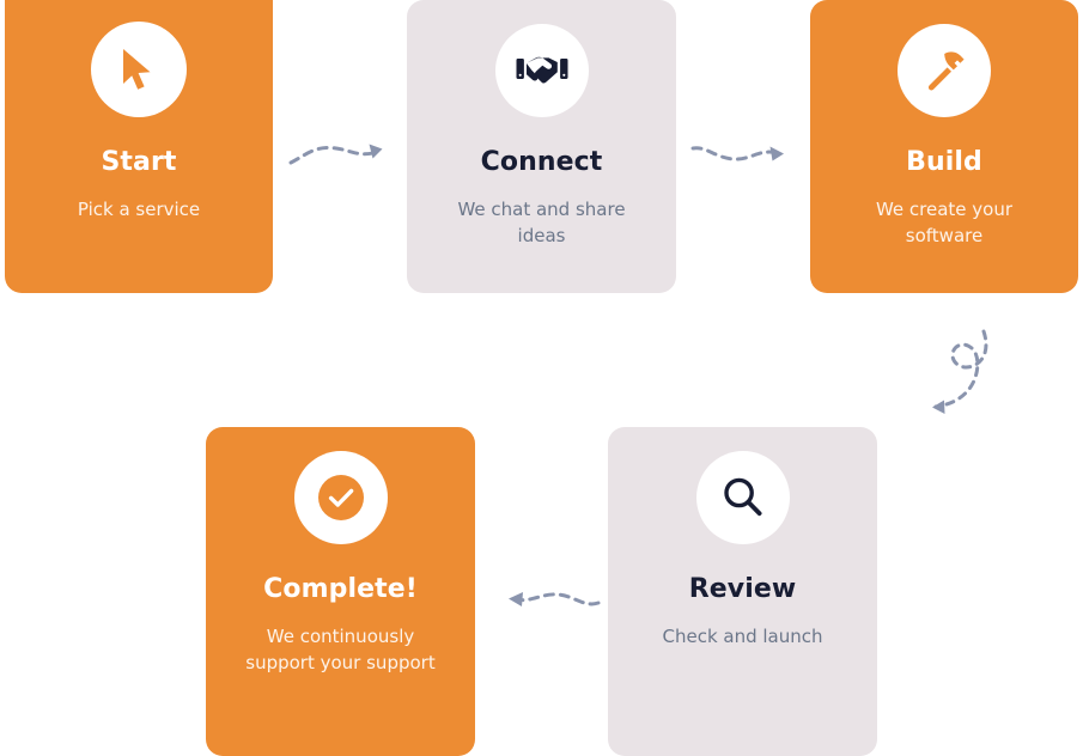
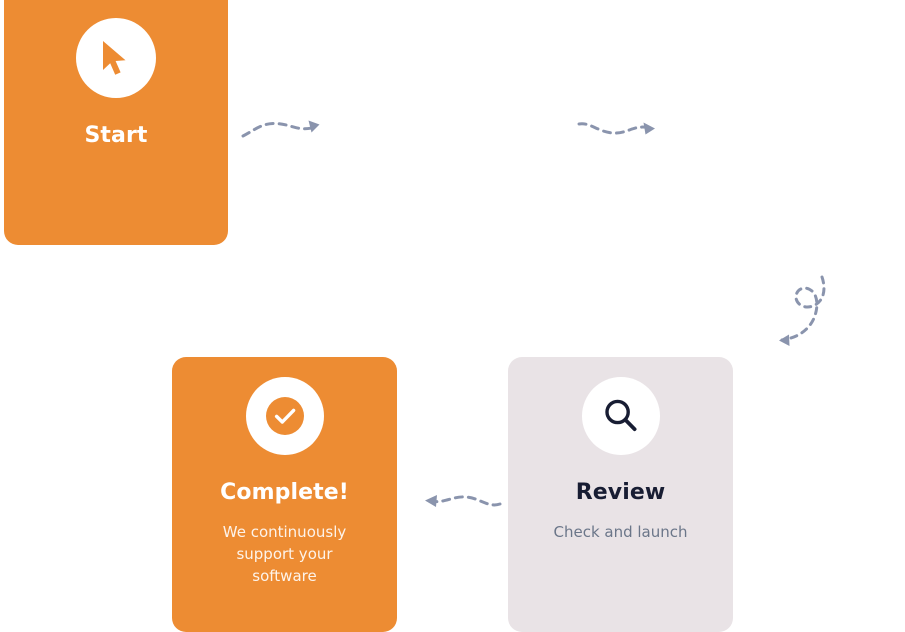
  Start
- Pick a service
- Connect
- We chat and share ideas
- Build
- We create your software
  Complete!
- We continuously support your support
+ We continuously support your software
  Review
  Check and launch
